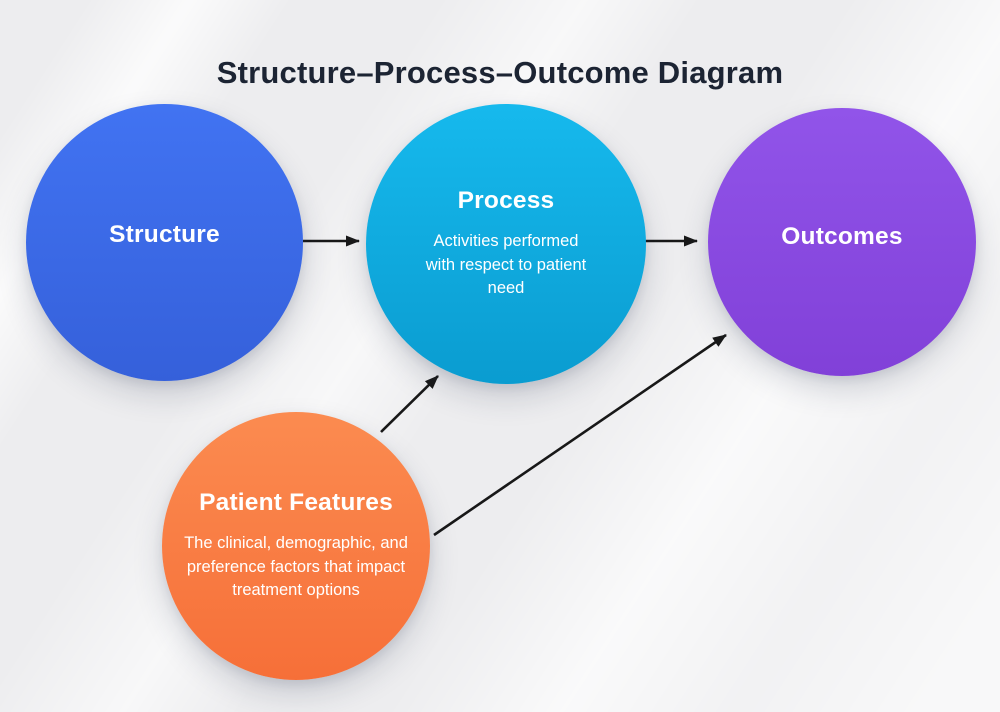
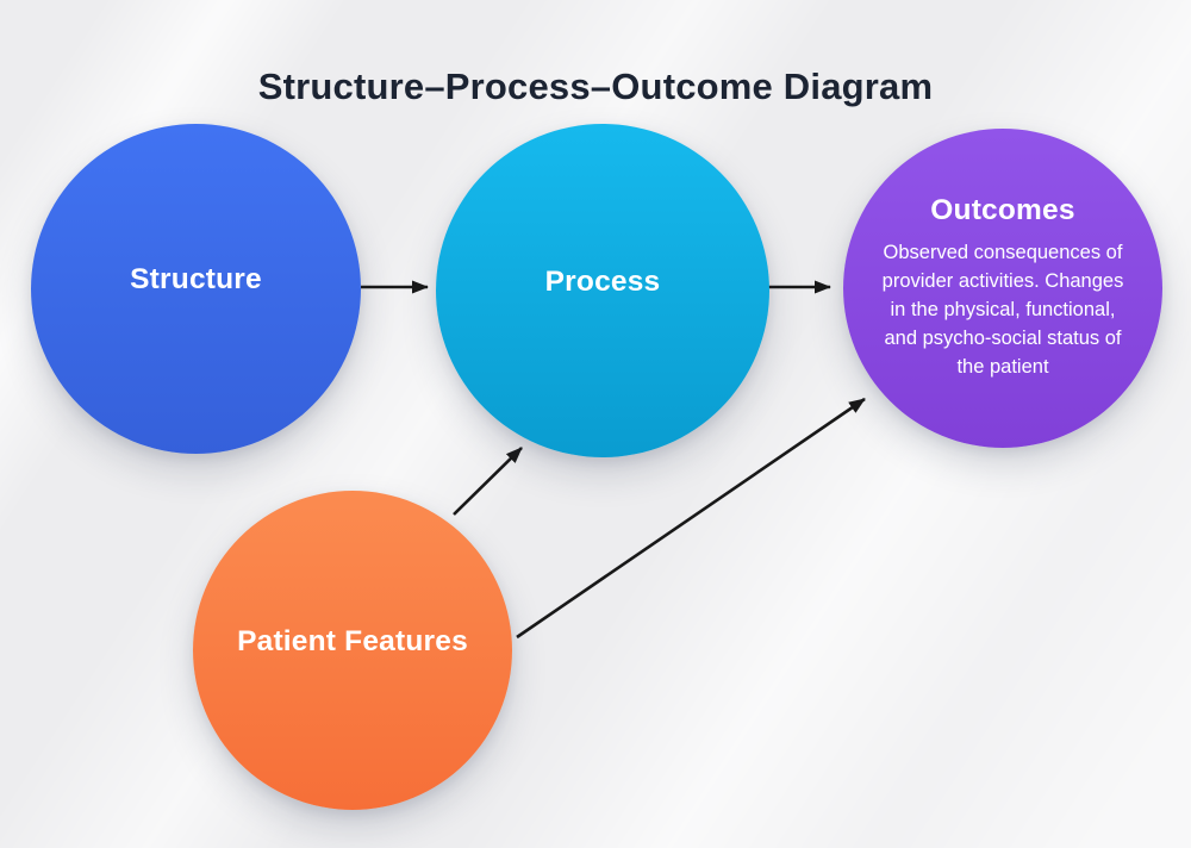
  Structure–Process–Outcome Diagram
  Structure
  Process
- Activities performed with respect to patient need
  Outcomes
+ Observed consequences of provider activities. Changes in the physical, functional, and psycho-social status of the patient
  Patient Features
- The clinical, demographic, and preference factors that impact treatment options
